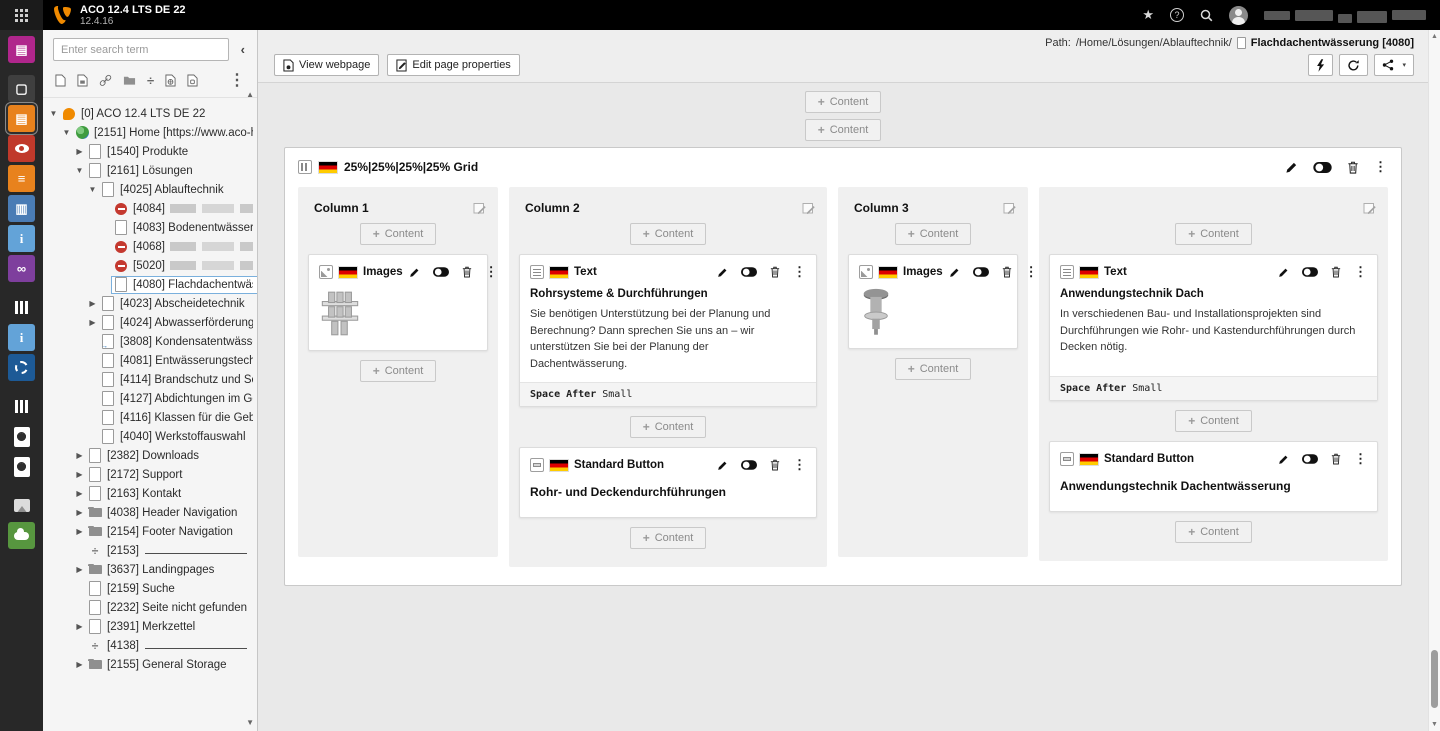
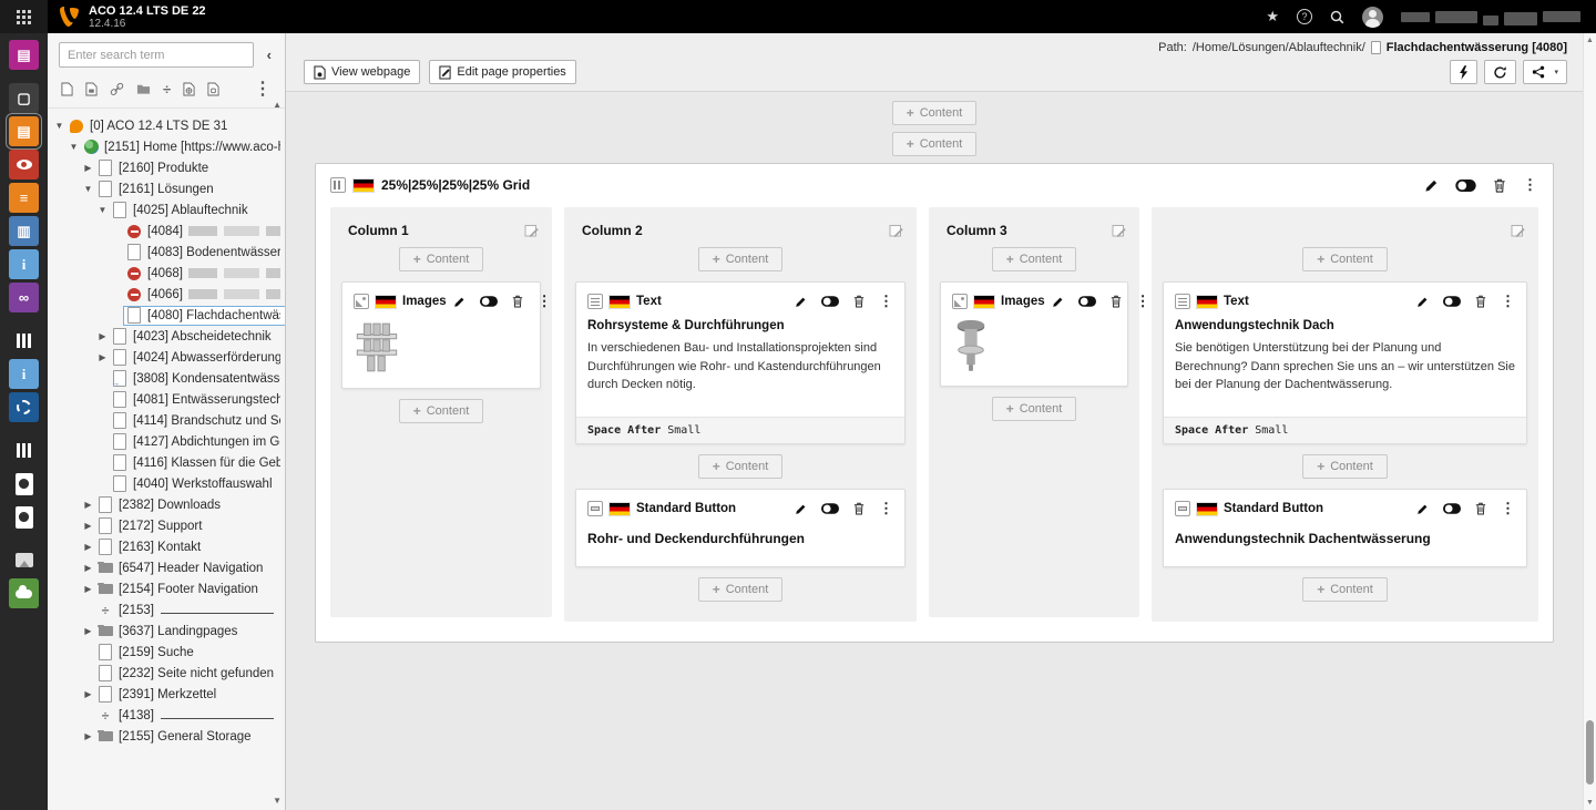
  ACO 12.4 LTS DE 22
  12.4.16
  ▤
  ▢
  ▤
  ≡
  ▥
  i
  ∞
  i
  Enter search term
- [0] ACO 12.4 LTS DE 22
+ [0] ACO 12.4 LTS DE 31
  [2151] Home [https://www.aco-
- [1540] Produkte
+ [2160] Produkte
  [2161] Lösungen
  [4025] Ablauftechnik
  [4084]
  [4083] Bodenentwässer
  [4068]
- [5020]
+ [4066]
  [4080] Flachdachentwä
  [4023] Abscheidetechnik
  [4024] Abwasserförderung
  [3808] Kondensatentwäss
  [4081] Entwässerungstech
  [4114] Brandschutz und S
  [4127] Abdichtungen im G
  [4116] Klassen für die Geb
  [4040] Werkstoffauswahl
  [2382] Downloads
  [2172] Support
  [2163] Kontakt
- [4038] Header Navigation
+ [6547] Header Navigation
  [2154] Footer Navigation
  [2153]
  [3637] Landingpages
  [2159] Suche
  [2232] Seite nicht gefunden
  [2391] Merkzettel
  [4138]
  [2155] General Storage
  ▲
  ▼
  Path:
  /Home/Lösungen/Ablauftechnik/
  Flachdachentwässerung [4080]
  View webpage
  Edit page properties
  Content
  Content
  25%|25%|25%|25% Grid
  Column 1
  Content
  Images
  Content
  Column 2
  Content
  Text
  Rohrsysteme & Durchführungen
- Sie benötigen Unterstützung bei der Planung und Berechnung? Dann sprechen Sie uns an – wir unterstützen Sie bei der Planung der Dachentwässerung.
+ In verschiedenen Bau- und Installationsprojekten sind Durchführungen wie Rohr- und Kastendurchführungen durch Decken nötig.
  Space After Small
  Content
  Standard Button
  Rohr- und Deckendurchführungen
  Content
  Column 3
  Content
  Images
  Content
  Content
  Text
  Anwendungstechnik Dach
- In verschiedenen Bau- und Installationsprojekten sind Durchführungen wie Rohr- und Kastendurchführungen durch Decken nötig.
+ Sie benötigen Unterstützung bei der Planung und Berechnung? Dann sprechen Sie uns an – wir unterstützen Sie bei der Planung der Dachentwässerung.
  Space After Small
  Content
  Standard Button
  Anwendungstechnik Dachentwässerung
  Content
